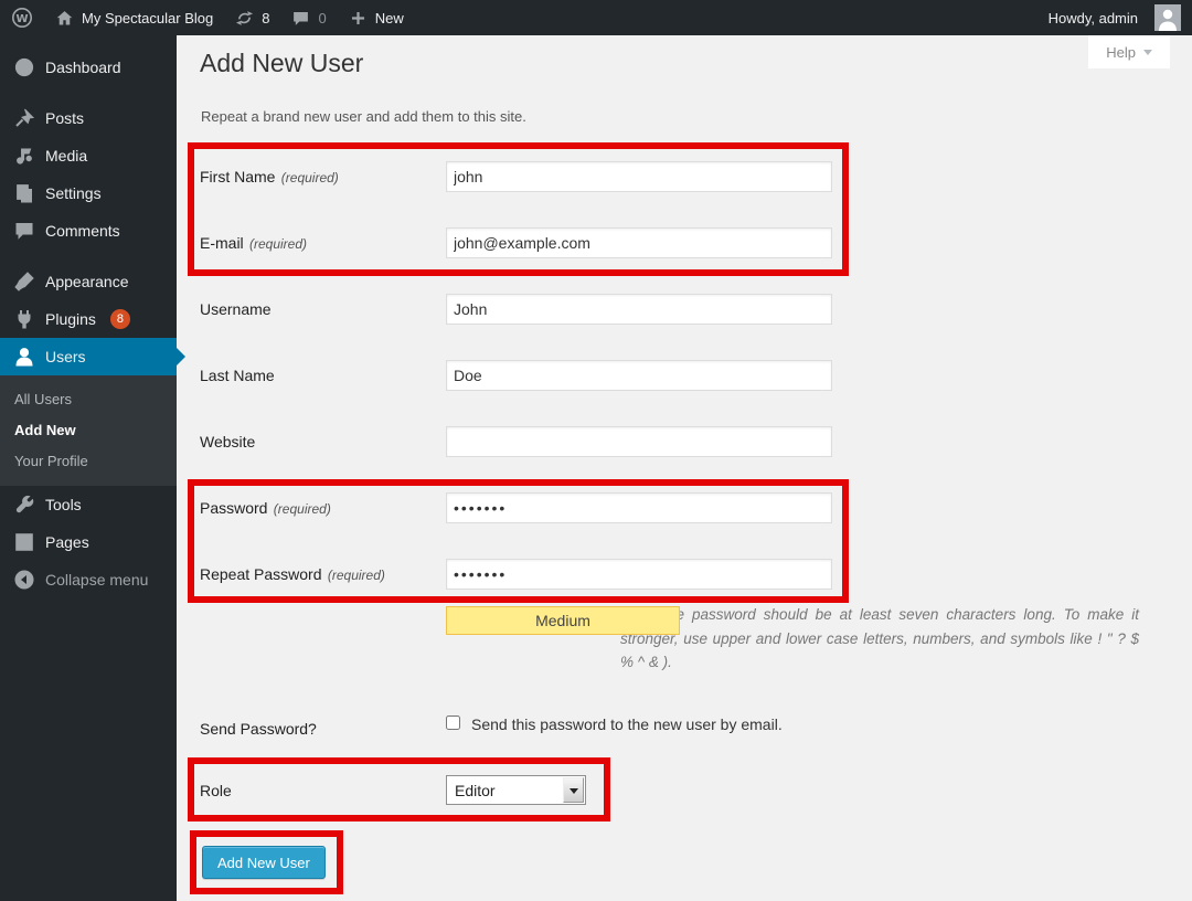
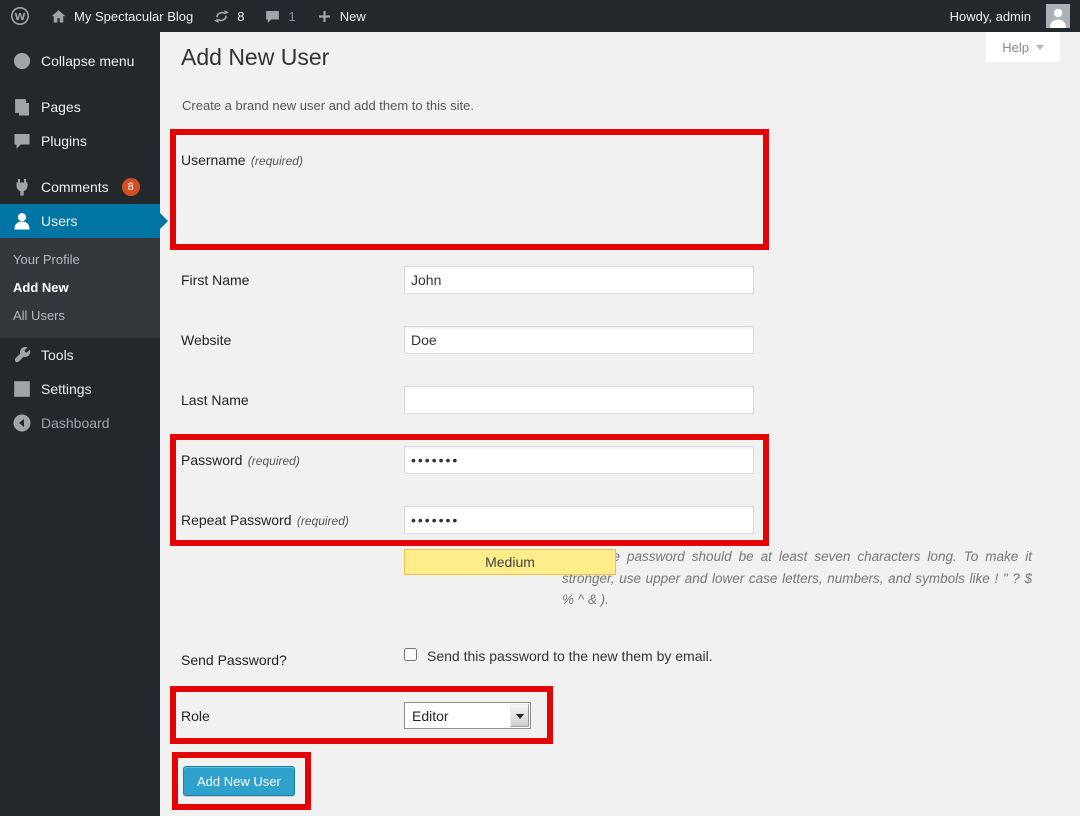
  W
  My Spectacular Blog
  8
- 0
+ 1
  New
  Howdy, admin
- Dashboard
+ Collapse menu
- Posts
- Media
- Settings
+ Pages
- Comments
+ Plugins
- Appearance
- Plugins
+ Comments
  8
  Users
- All Users
+ Your Profile
  Add New
- Your Profile
+ All Users
  Tools
- Pages
+ Settings
- Collapse menu
+ Dashboard
  Help
  Add New User
- Repeat a brand new user and add them to this site.
+ Create a brand new user and add them to this site.
- First Name (required)
+ Username (required)
- john
- E-mail (required)
- john@example.com
- Username
+ First Name
  John
- Last Name
+ Website
  Doe
- Website
+ Last Name
  Password (required)
  •••••••
  Repeat Password (required)
  •••••••
  e password should be at least seven characters long. To make it stronger, use upper and lower case letters, numbers, and symbols like ! " ? $ % ^ & ).
  Medium
  Send Password?
- Send this password to the new user by email.
+ Send this password to the new them by email.
  Role
  Editor
  Add New User
